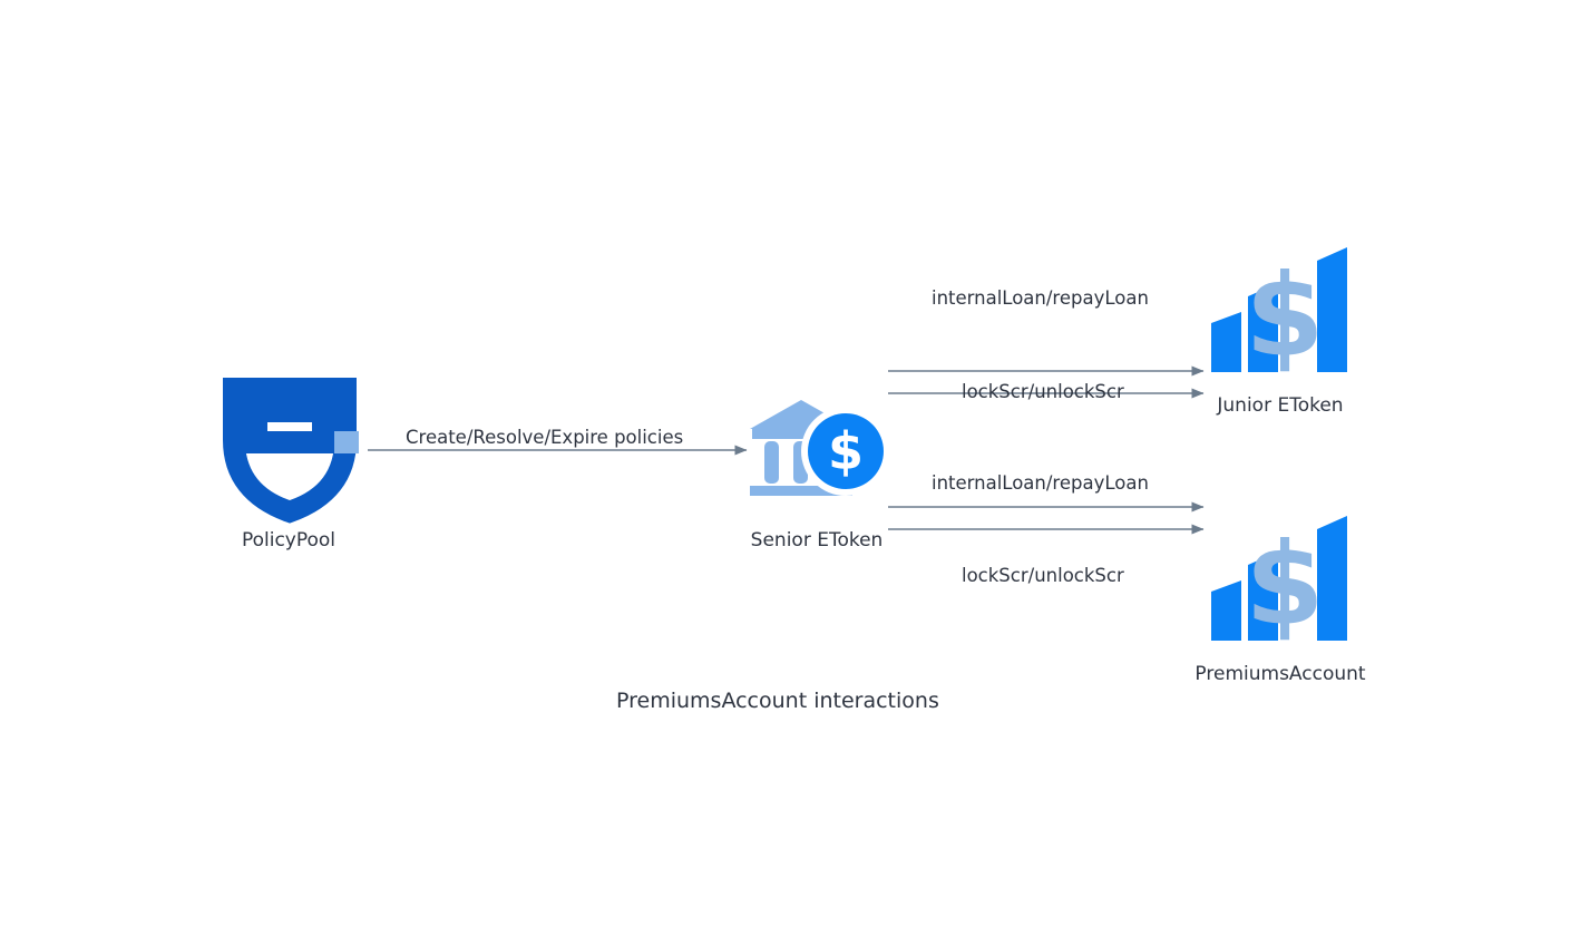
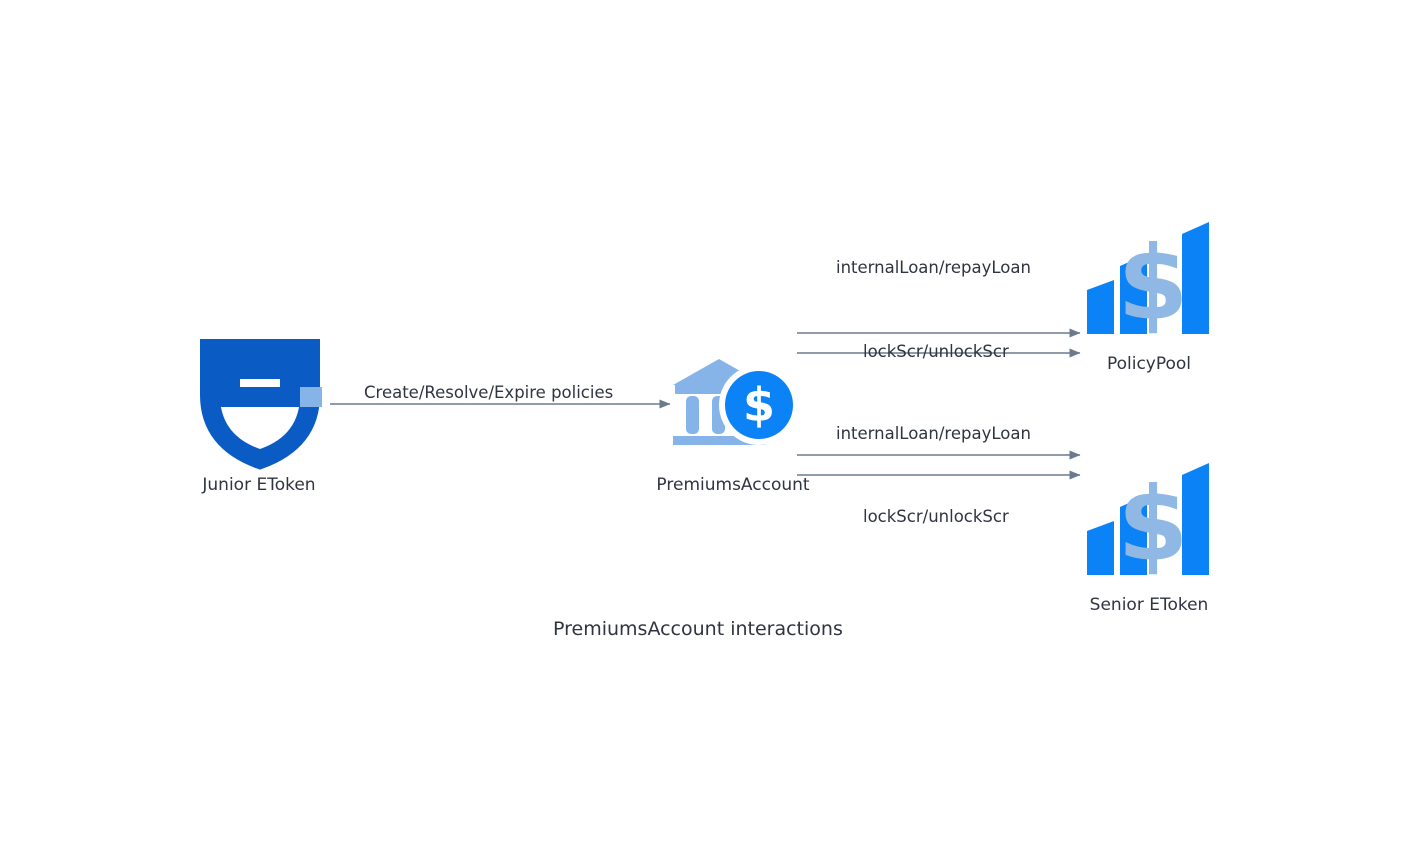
  $
  $
  $
- PolicyPool
+ Junior EToken
- Senior EToken
+ PremiumsAccount
- Junior EToken
+ PolicyPool
- PremiumsAccount
+ Senior EToken
  Create/Resolve/Expire policies
  internalLoan/repayLoan
  lockScr/unlockScr
  internalLoan/repayLoan
  lockScr/unlockScr
  PremiumsAccount interactions
